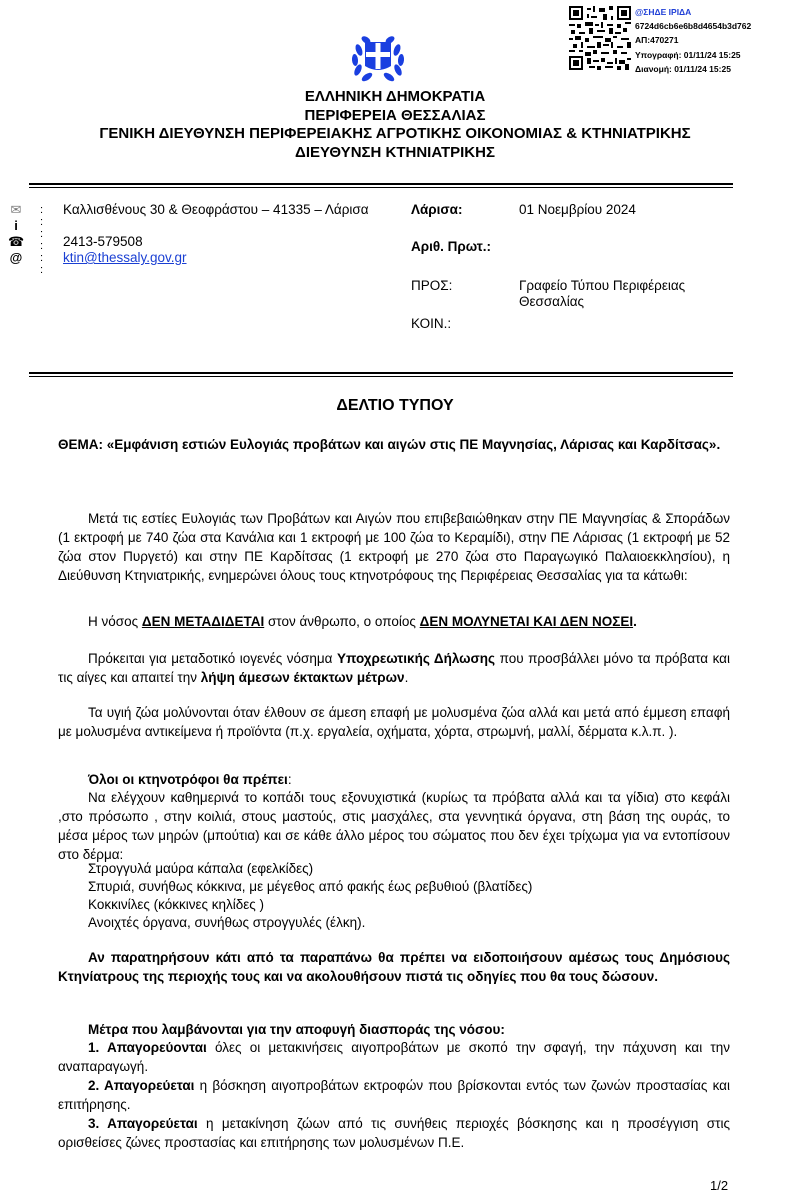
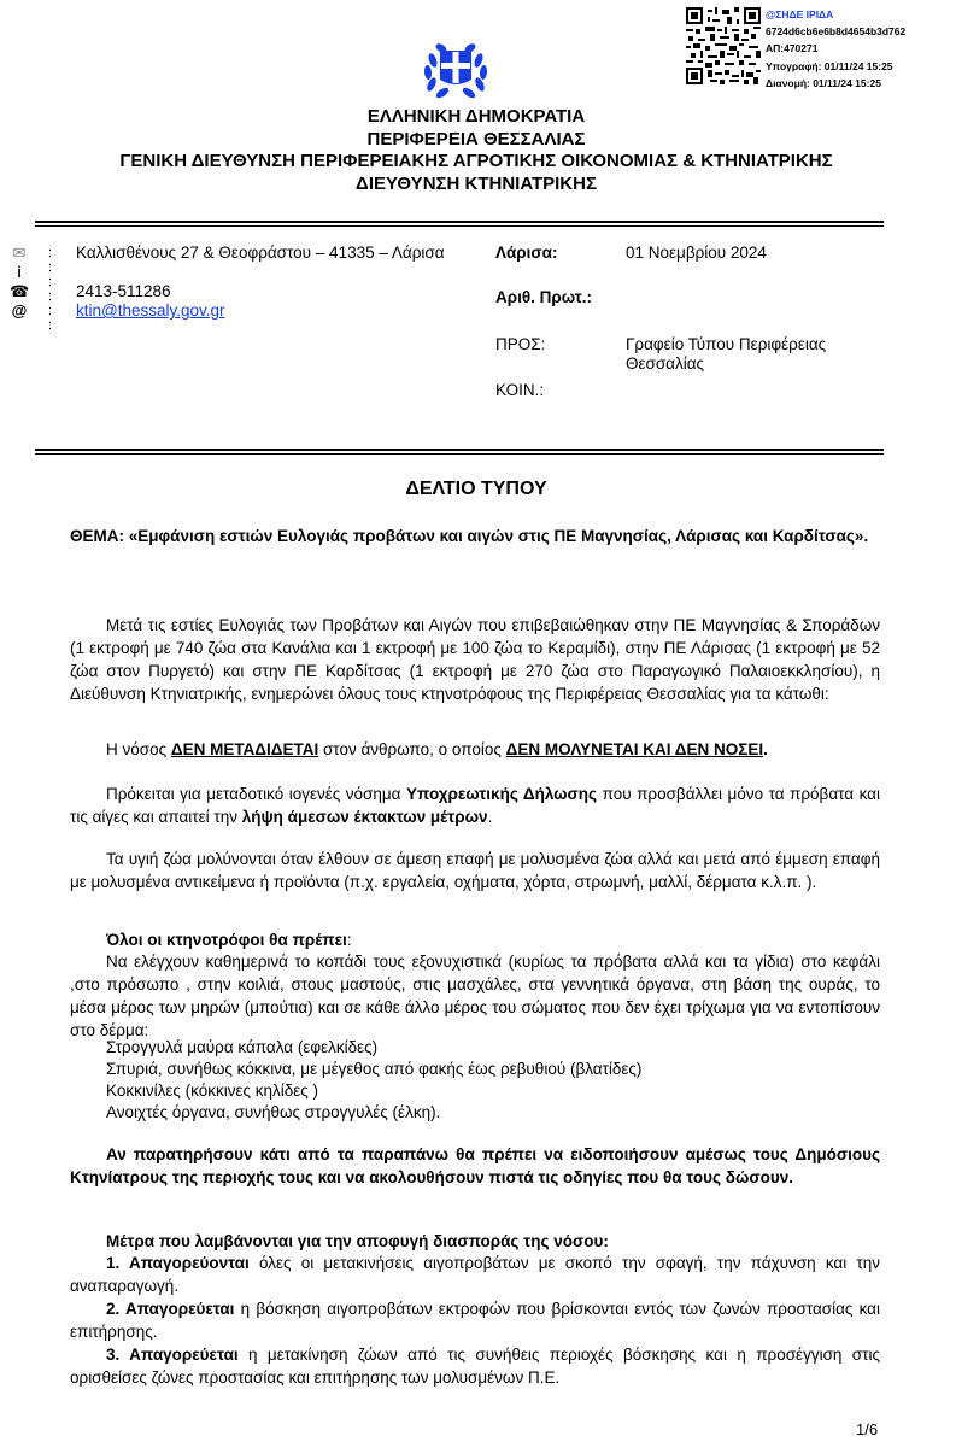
  @ΣΗΔΕ ΙΡΙΔΑ
  6724d6cb6e6b8d4654b3d762
  ΑΠ:470271
  Υπογραφή: 01/11/24 15:25
  Διανομή: 01/11/24 15:25
  ΕΛΛΗΝΙΚΗ ΔΗΜΟΚΡΑΤΙΑ
  ΠΕΡΙΦΕΡΕΙΑ ΘΕΣΣΑΛΙΑΣ
  ΓΕΝΙΚΗ ΔΙΕΥΘΥΝΣΗ ΠΕΡΙΦΕΡΕΙΑΚΗΣ ΑΓΡΟΤΙΚΗΣ ΟΙΚΟΝΟΜΙΑΣ & ΚΤΗΝΙΑΤΡΙΚΗΣ
  ΔΙΕΥΘΥΝΣΗ ΚΤΗΝΙΑΤΡΙΚΗΣ
  ✉
  i
  ☎
  @
  :
  :
  :
  :
  :
  :
- Καλλισθένους 30 & Θεοφράστου – 41335 – Λάρισα
+ Καλλισθένους 27 & Θεοφράστου – 41335 – Λάρισα
- 2413-579508
+ 2413-511286
  ktin@thessaly.gov.gr
  Λάρισα:
  01 Νοεμβρίου 2024
  Αριθ. Πρωτ.:
  ΠΡΟΣ:
  Γραφείο Τύπου Περιφέρειας
  Θεσσαλίας
  ΚΟΙΝ.:
  ΔΕΛΤΙΟ ΤΥΠΟΥ
  ΘΕΜΑ: «Εμφάνιση εστιών Ευλογιάς προβάτων και αιγών στις ΠΕ Μαγνησίας, Λάρισας και Καρδίτσας».
  Μετά τις εστίες Ευλογιάς των Προβάτων και Αιγών που επιβεβαιώθηκαν στην ΠΕ Μαγνησίας & Σποράδων (1 εκτροφή με 740 ζώα στα Κανάλια και 1 εκτροφή με 100 ζώα το Κεραμίδι), στην ΠΕ Λάρισας (1 εκτροφή με 52 ζώα στον Πυργετό) και στην ΠΕ Καρδίτσας (1 εκτροφή με 270 ζώα στο Παραγωγικό Παλαιοεκκλησίου), η Διεύθυνση Κτηνιατρικής, ενημερώνει όλους τους κτηνοτρόφους της Περιφέρειας Θεσσαλίας για τα κάτωθι:
  Η νόσος ΔΕΝ ΜΕΤΑΔΙΔΕΤΑΙ στον άνθρωπο, ο οποίος ΔΕΝ ΜΟΛΥΝΕΤΑΙ ΚΑΙ ΔΕΝ ΝΟΣΕΙ.
  Πρόκειται για μεταδοτικό ιογενές νόσημα Υποχρεωτικής Δήλωσης που προσβάλλει μόνο τα πρόβατα και τις αίγες και απαιτεί την λήψη άμεσων έκτακτων μέτρων.
  Τα υγιή ζώα μολύνονται όταν έλθουν σε άμεση επαφή με μολυσμένα ζώα αλλά και μετά από έμμεση επαφή με μολυσμένα αντικείμενα ή προϊόντα (π.χ. εργαλεία, οχήματα, χόρτα, στρωμνή, μαλλί, δέρματα κ.λ.π. ).
  Όλοι οι κτηνοτρόφοι θα πρέπει:
  Να ελέγχουν καθημερινά το κοπάδι τους εξονυχιστικά (κυρίως τα πρόβατα αλλά και τα γίδια) στο κεφάλι ,στο πρόσωπο , στην κοιλιά, στους μαστούς, στις μασχάλες, στα γεννητικά όργανα, στη βάση της ουράς, το μέσα μέρος των μηρών (μπούτια) και σε κάθε άλλο μέρος του σώματος που δεν έχει τρίχωμα για να εντοπίσουν στο δέρμα:
  Στρογγυλά μαύρα κάπαλα (εφελκίδες)
  Σπυριά, συνήθως κόκκινα, με μέγεθος από φακής έως ρεβυθιού (βλατίδες)
  Κοκκινίλες (κόκκινες κηλίδες )
  Ανοιχτές όργανα, συνήθως στρογγυλές (έλκη).
  Αν παρατηρήσουν κάτι από τα παραπάνω θα πρέπει να ειδοποιήσουν αμέσως τους Δημόσιους Κτηνίατρους της περιοχής τους και να ακολουθήσουν πιστά τις οδηγίες που θα τους δώσουν.
  Μέτρα που λαμβάνονται για την αποφυγή διασποράς της νόσου:
  1. Απαγορεύονται όλες οι μετακινήσεις αιγοπροβάτων με σκοπό την σφαγή, την πάχυνση και την αναπαραγωγή.
  2. Απαγορεύεται η βόσκηση αιγοπροβάτων εκτροφών που βρίσκονται εντός των ζωνών προστασίας και επιτήρησης.
  3. Απαγορεύεται η μετακίνηση ζώων από τις συνήθεις περιοχές βόσκησης και η προσέγγιση στις ορισθείσες ζώνες προστασίας και επιτήρησης των μολυσμένων Π.Ε.
- 1/2
+ 1/6
